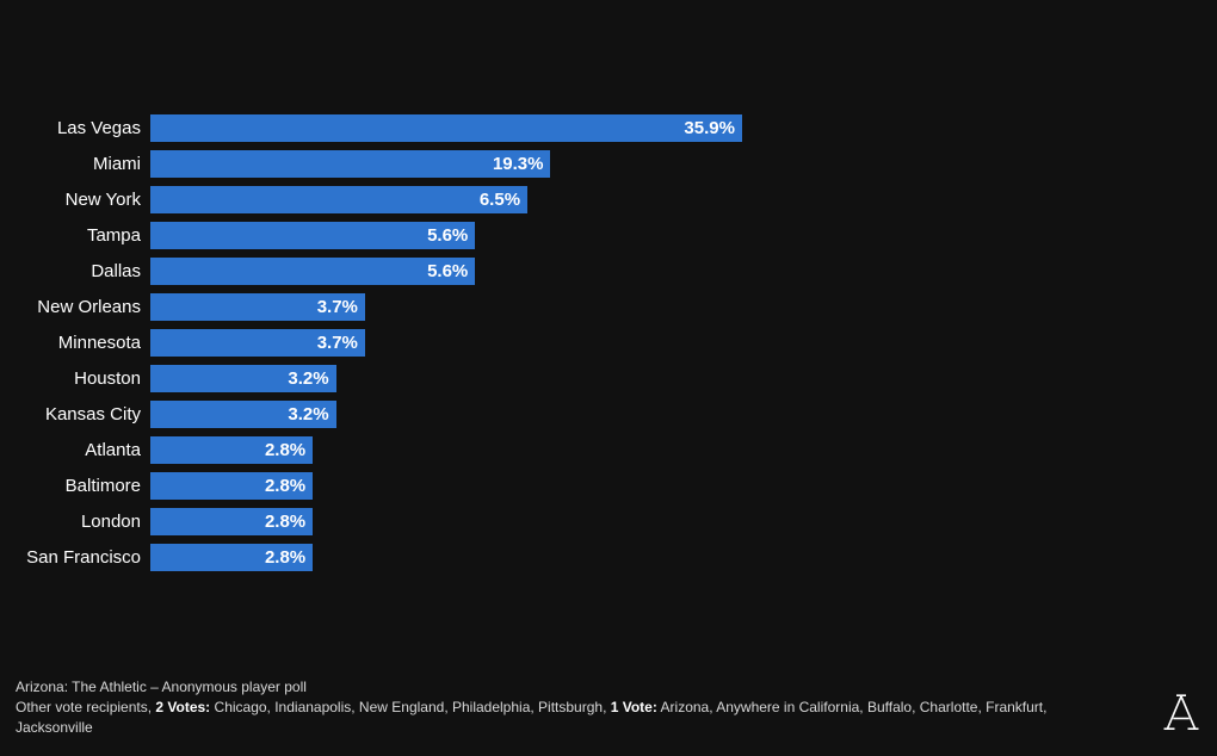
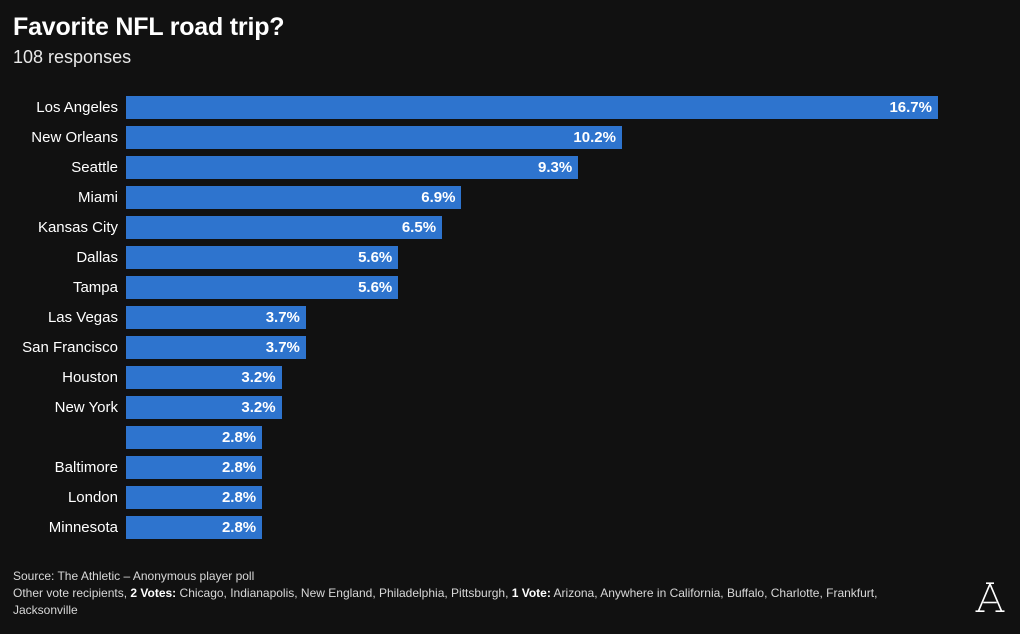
+ Favorite NFL road trip?
+ 108 responses
+ Los Angeles
+ 16.7%
- Las Vegas
+ New Orleans
- 35.9%
+ 10.2%
+ Seattle
+ 9.3%
  Miami
- 19.3%
+ 6.9%
- New York
+ Kansas City
  6.5%
- Tampa
+ Dallas
  5.6%
- Dallas
+ Tampa
  5.6%
- New Orleans
+ Las Vegas
  3.7%
- Minnesota
+ San Francisco
  3.7%
  Houston
  3.2%
- Kansas City
+ New York
  3.2%
- Atlanta
  2.8%
  Baltimore
  2.8%
  London
  2.8%
- San Francisco
+ Minnesota
  2.8%
- Arizona: The Athletic – Anonymous player poll
+ Source: The Athletic – Anonymous player poll
  Other vote recipients, 2 Votes: Chicago, Indianapolis, New England, Philadelphia, Pittsburgh, 1 Vote: Arizona, Anywhere in California, Buffalo, Charlotte, Frankfurt, Jacksonville
